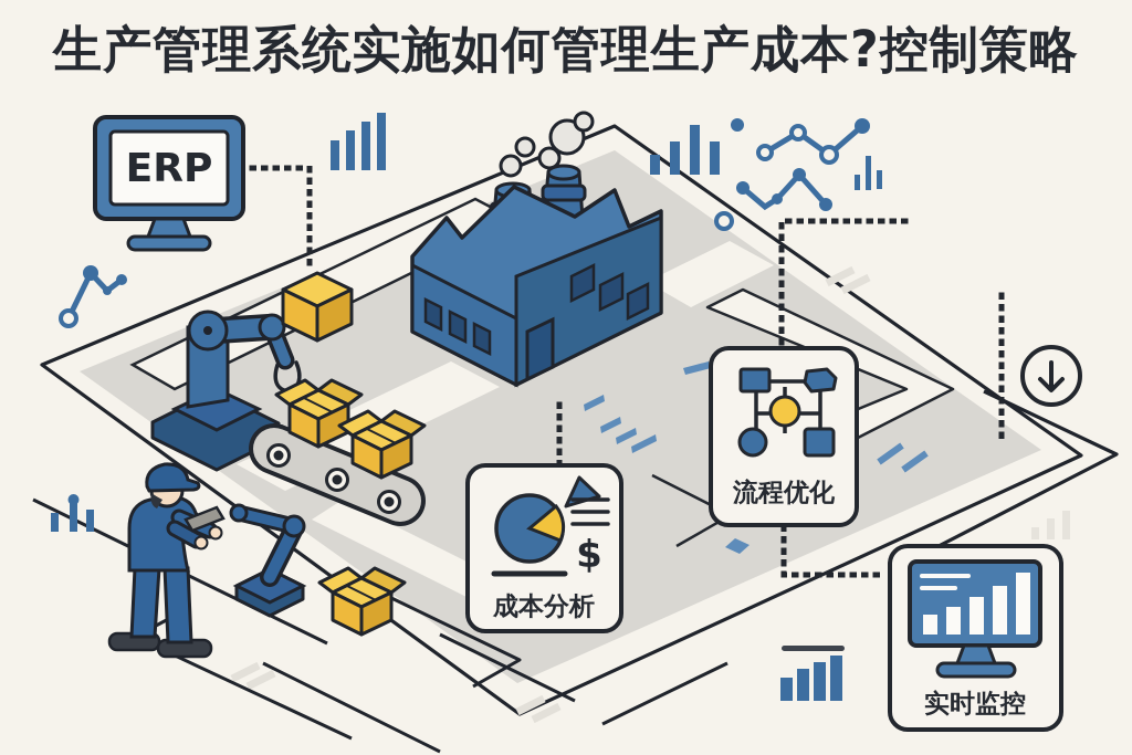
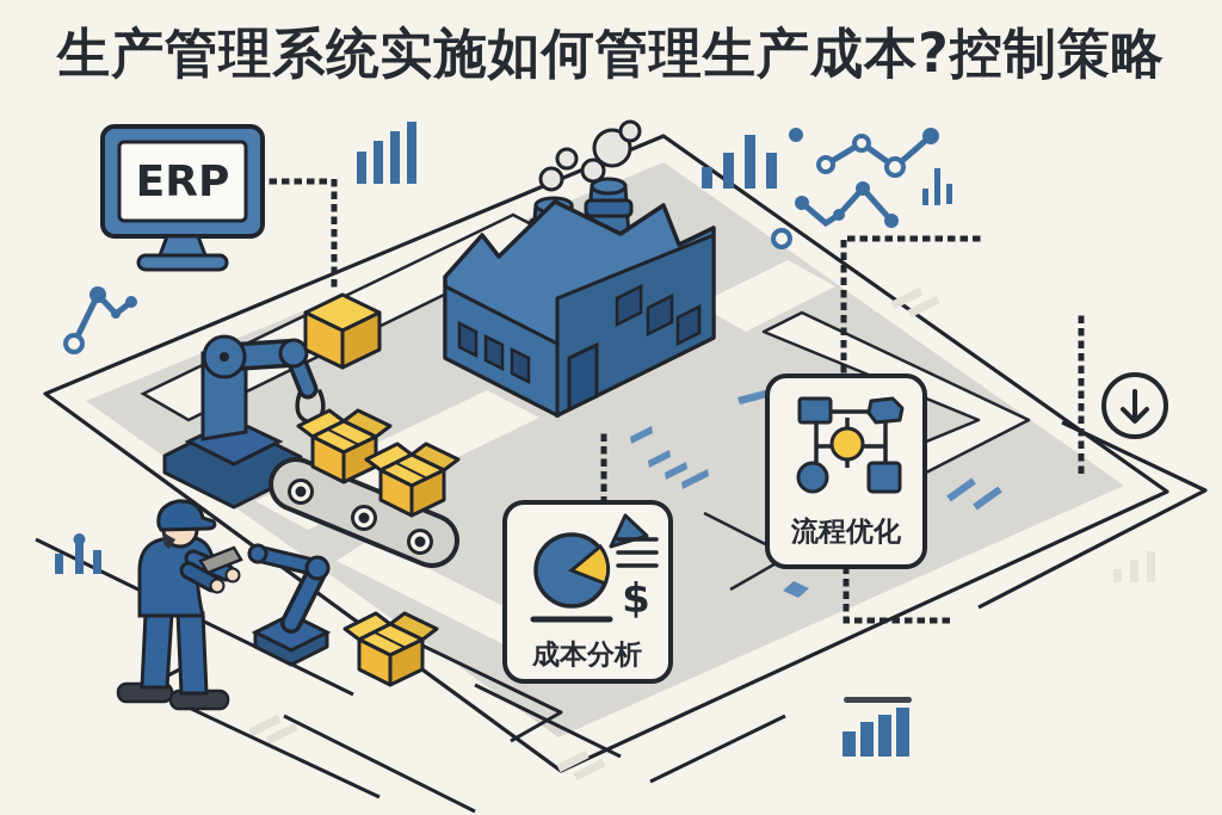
  ERP
  $
  成本分析
  流程优化
- 实时监控
  生产管理系统实施如何管理生产成本?控制策略
